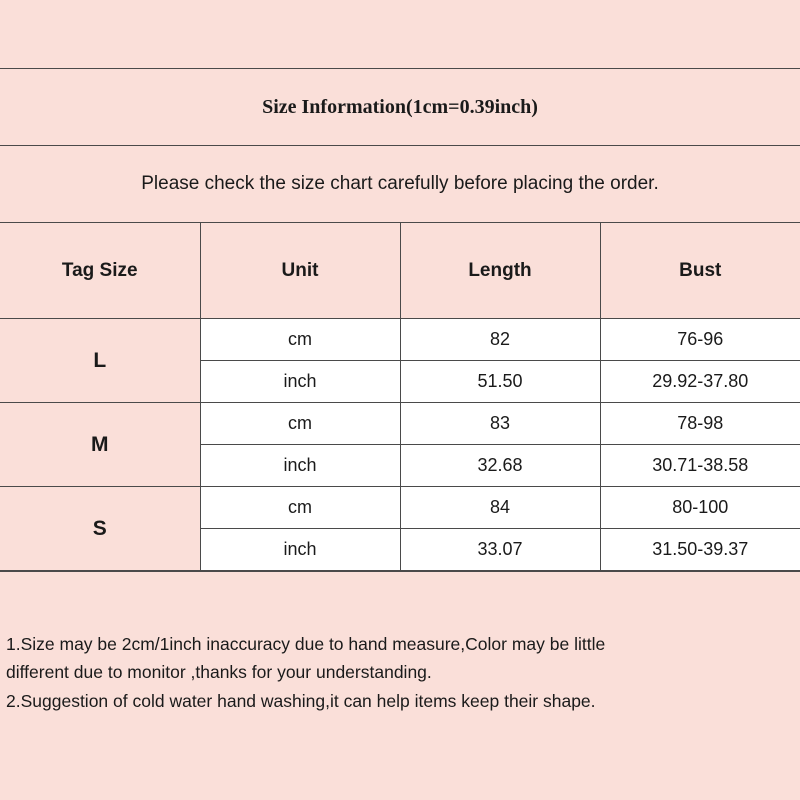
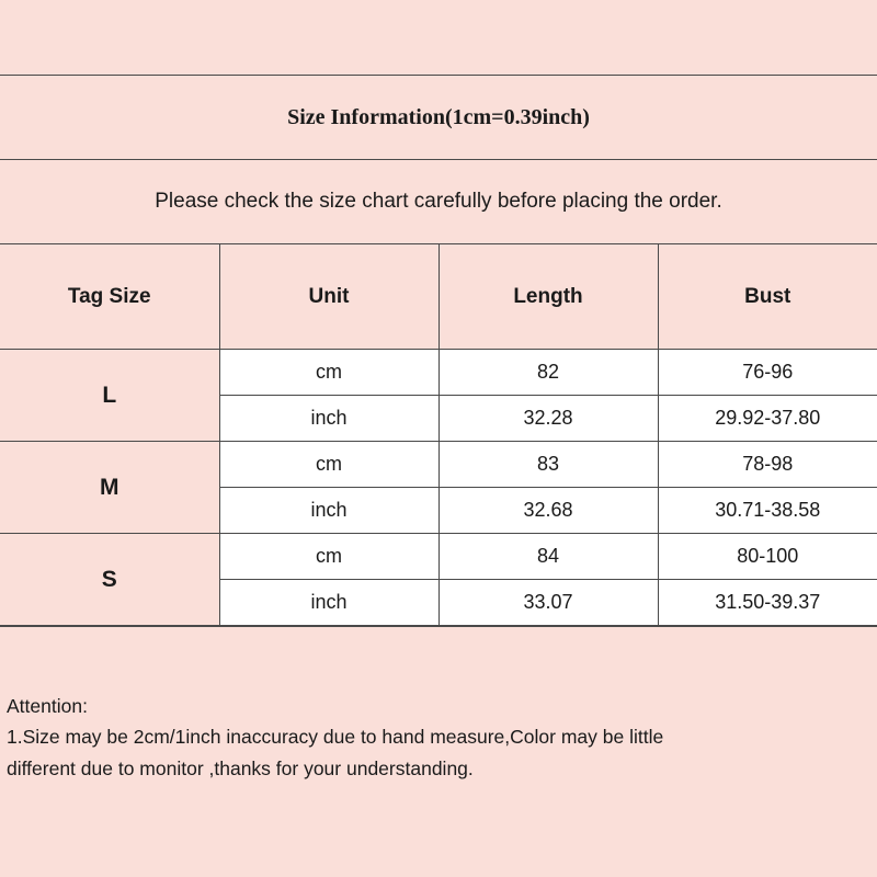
  Size Information(1cm=0.39inch)
  Please check the size chart carefully before placing the order.
  Tag Size	Unit	Length	Bust
  L	cm	82	76-96
- inch	51.50	29.92-37.80
+ inch	32.28	29.92-37.80
  M	cm	83	78-98
  inch	32.68	30.71-38.58
  S	cm	84	80-100
  inch	33.07	31.50-39.37
+ Attention:
  1.Size may be 2cm/1inch inaccuracy due to hand measure,Color may be little
  different due to monitor ,thanks for your understanding.
- 2.Suggestion of cold water hand washing,it can help items keep their shape.
